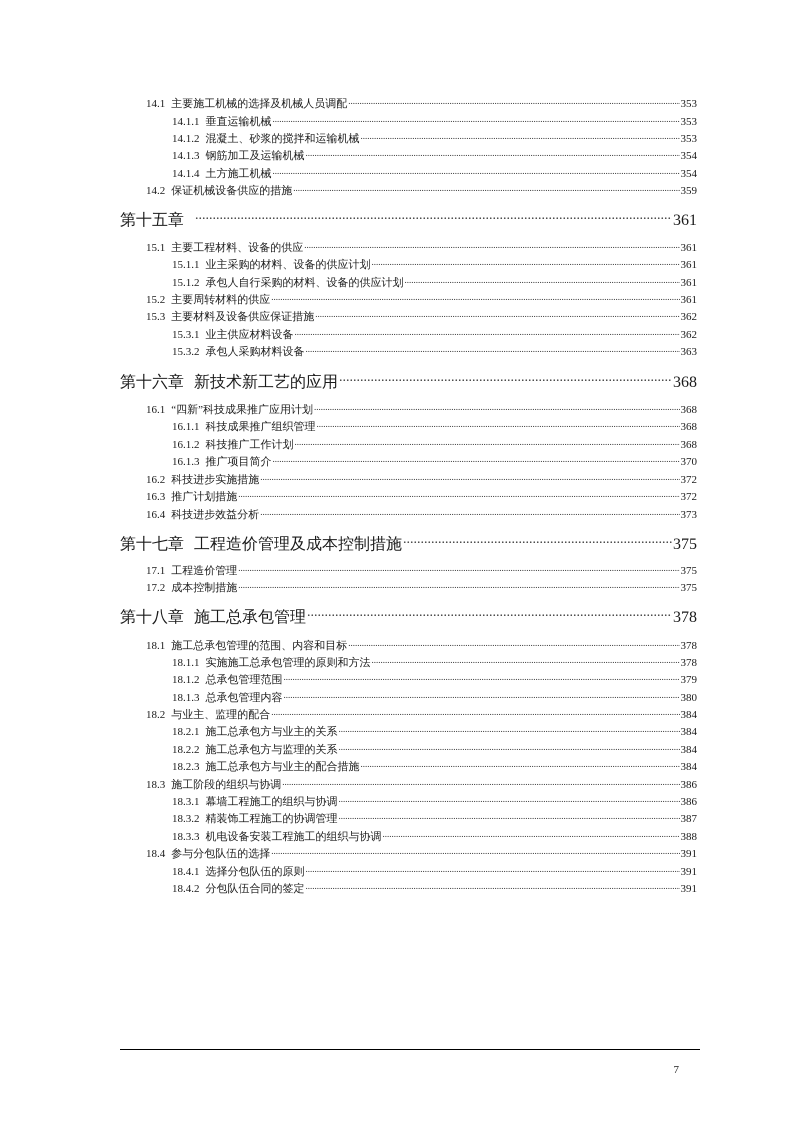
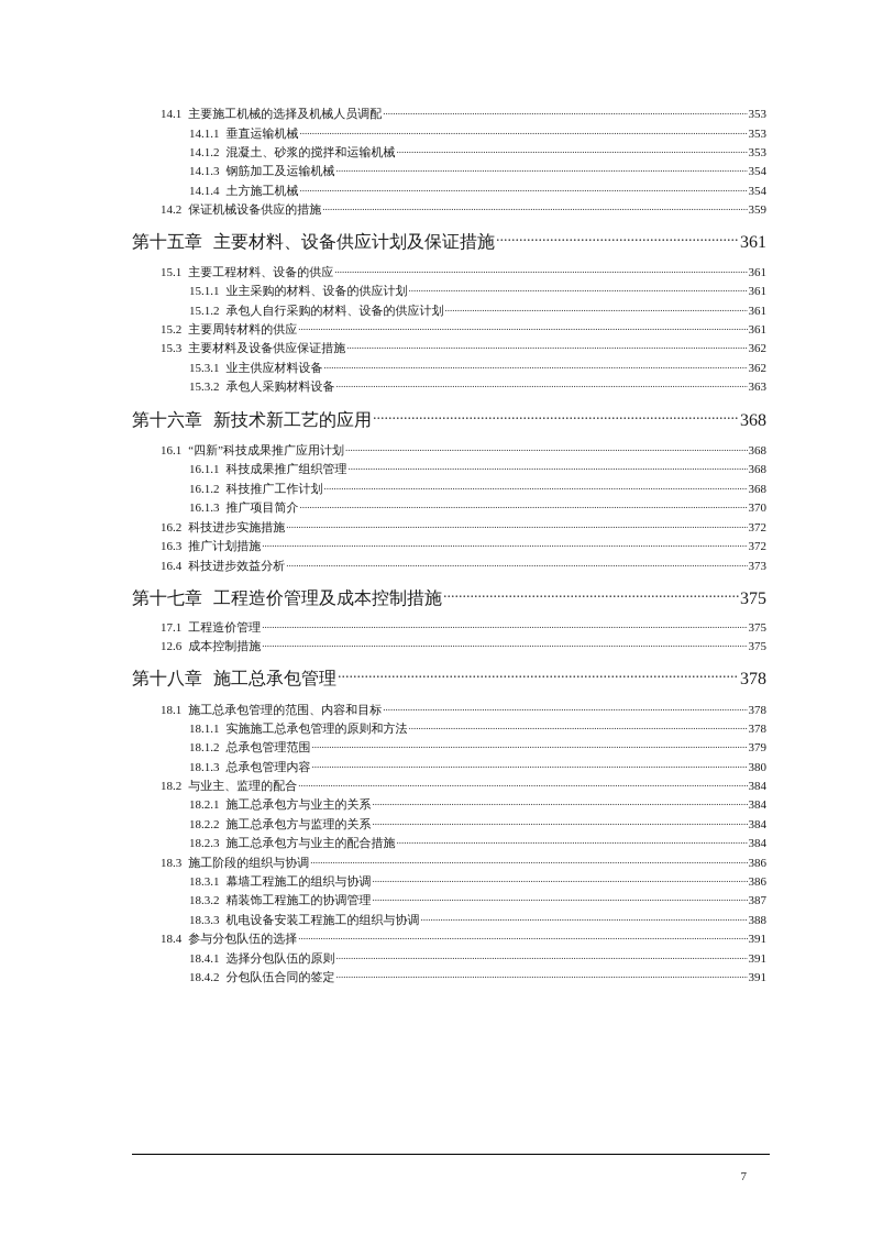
  14.1
  主要施工机械的选择及机械人员调配
  353
  14.1.1
  垂直运输机械
  353
  14.1.2
  混凝土、砂浆的搅拌和运输机械
  353
  14.1.3
  钢筋加工及运输机械
  354
  14.1.4
  土方施工机械
  354
  14.2
  保证机械设备供应的措施
  359
  第十五章
+ 主要材料、设备供应计划及保证措施
  361
  15.1
  主要工程材料、设备的供应
  361
  15.1.1
  业主采购的材料、设备的供应计划
  361
  15.1.2
  承包人自行采购的材料、设备的供应计划
  361
  15.2
  主要周转材料的供应
  361
  15.3
  主要材料及设备供应保证措施
  362
  15.3.1
  业主供应材料设备
  362
  15.3.2
  承包人采购材料设备
  363
  第十六章
  新技术新工艺的应用
  368
  16.1
  “四新”科技成果推广应用计划
  368
  16.1.1
  科技成果推广组织管理
  368
  16.1.2
  科技推广工作计划
  368
  16.1.3
  推广项目简介
  370
  16.2
  科技进步实施措施
  372
  16.3
  推广计划措施
  372
  16.4
  科技进步效益分析
  373
  第十七章
  工程造价管理及成本控制措施
  375
  17.1
  工程造价管理
  375
- 17.2
+ 12.6
  成本控制措施
  375
  第十八章
  施工总承包管理
  378
  18.1
  施工总承包管理的范围、内容和目标
  378
  18.1.1
  实施施工总承包管理的原则和方法
  378
  18.1.2
  总承包管理范围
  379
  18.1.3
  总承包管理内容
  380
  18.2
  与业主、监理的配合
  384
  18.2.1
  施工总承包方与业主的关系
  384
  18.2.2
  施工总承包方与监理的关系
  384
  18.2.3
  施工总承包方与业主的配合措施
  384
  18.3
  施工阶段的组织与协调
  386
  18.3.1
  幕墙工程施工的组织与协调
  386
  18.3.2
  精装饰工程施工的协调管理
  387
  18.3.3
  机电设备安装工程施工的组织与协调
  388
  18.4
  参与分包队伍的选择
  391
  18.4.1
  选择分包队伍的原则
  391
  18.4.2
  分包队伍合同的签定
  391
  7
